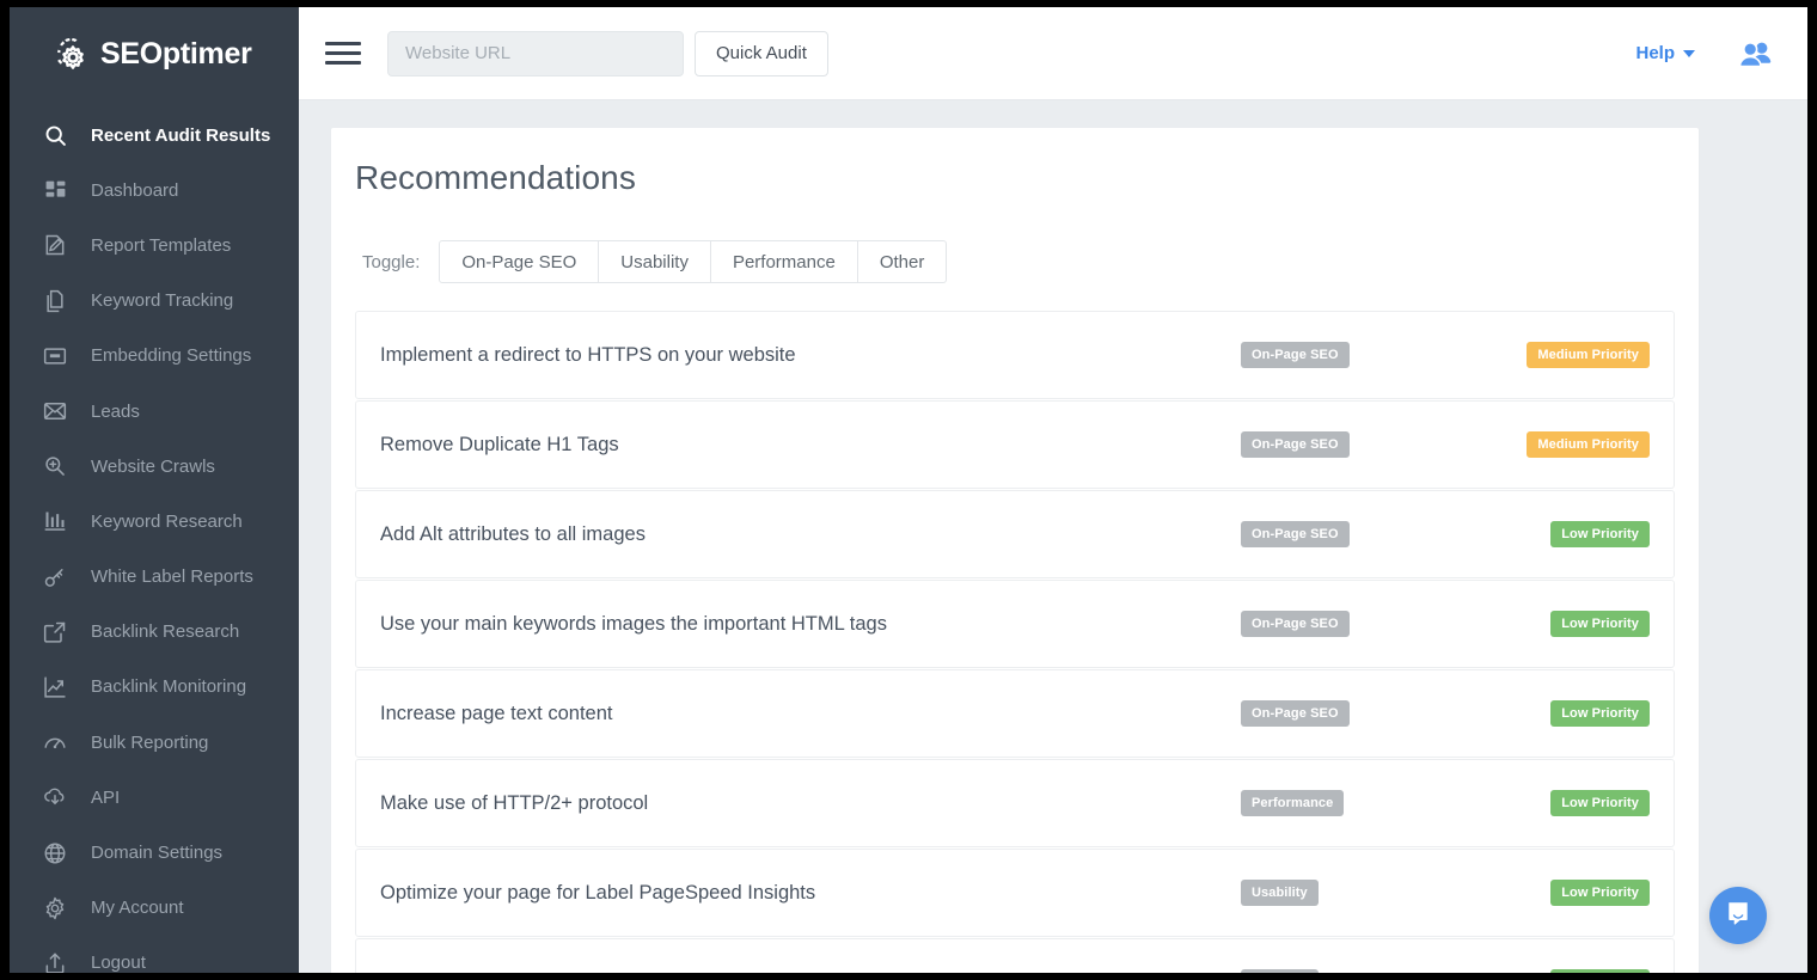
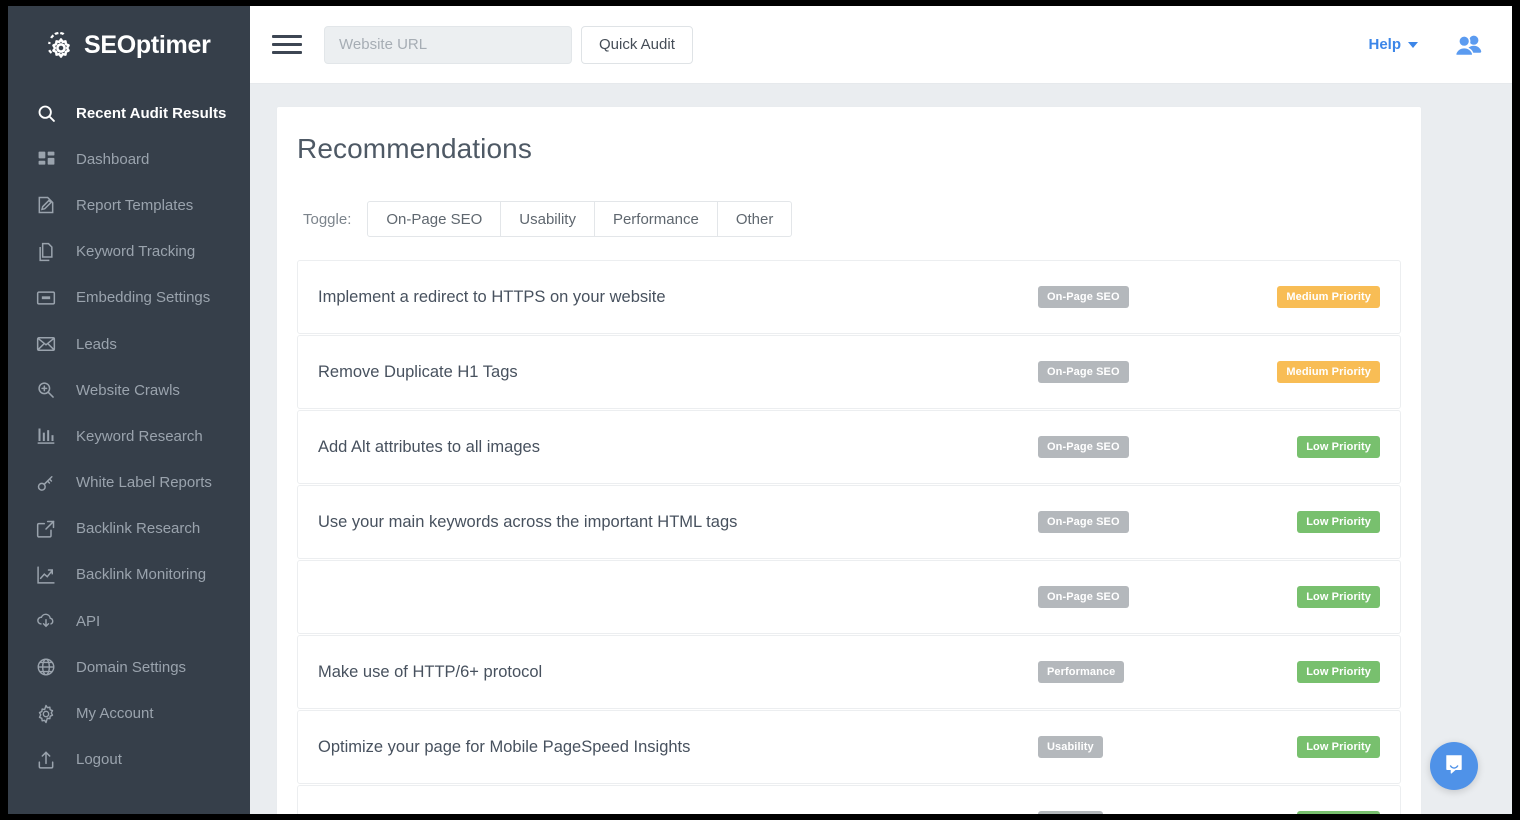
  SEOptimer
  Recent Audit Results
  Dashboard
  Report Templates
  Keyword Tracking
  Embedding Settings
  Leads
  Website Crawls
  Keyword Research
  White Label Reports
  Backlink Research
  Backlink Monitoring
- Bulk Reporting
  API
  Domain Settings
  My Account
  Logout
  Website URL
  Quick Audit
  Help
  Recommendations
  Toggle:
  On-Page SEO
  Usability
  Performance
  Other
  Implement a redirect to HTTPS on your website
  On-Page SEO
  Medium Priority
  Remove Duplicate H1 Tags
  On-Page SEO
  Medium Priority
  Add Alt attributes to all images
  On-Page SEO
  Low Priority
- Use your main keywords images the important HTML tags
+ Use your main keywords across the important HTML tags
  On-Page SEO
  Low Priority
- Increase page text content
  On-Page SEO
  Low Priority
- Make use of HTTP/2+ protocol
+ Make use of HTTP/6+ protocol
  Performance
  Low Priority
- Optimize your page for Label PageSpeed Insights
+ Optimize your page for Mobile PageSpeed Insights
  Usability
  Low Priority
